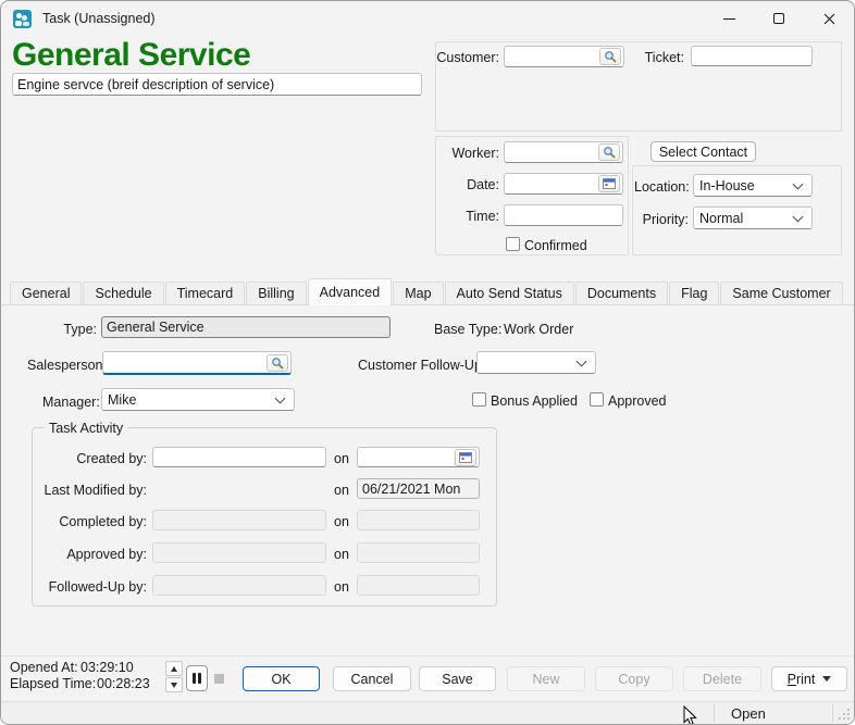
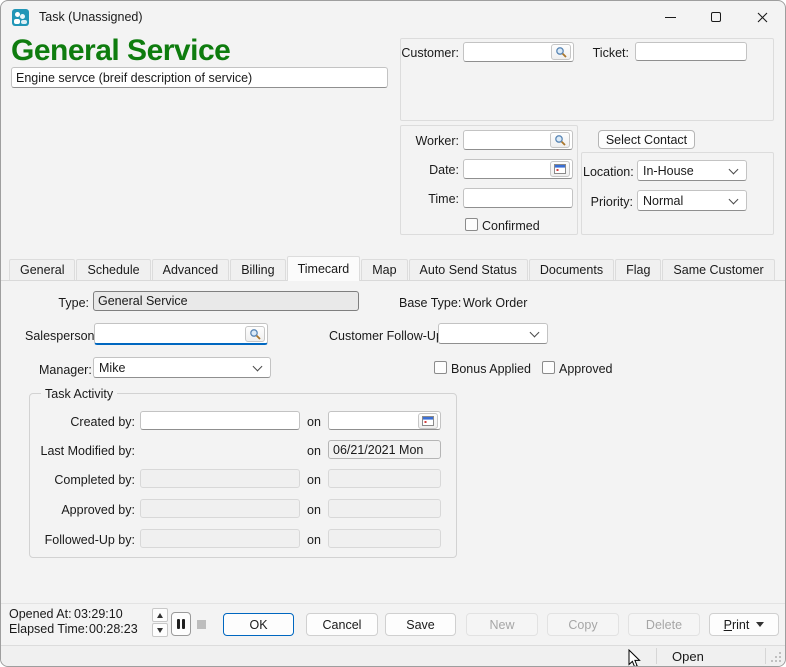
  Task (Unassigned)
  General Service
  Engine servce (breif description of service)
  Customer:
  Ticket:
  Worker:
  Date:
  Time:
  Confirmed
  Select Contact
  Location:
  In-House
  Priority:
  Normal
  General
  Schedule
- Timecard
+ Advanced
  Billing
- Advanced
+ Timecard
  Map
  Auto Send Status
  Documents
  Flag
  Same Customer
  Type:
  General Service
  Base Type:
  Work Order
  Salesperson
  Customer Follow-U
  Manager:
  Mike
  Bonus Applied
  Approved
  Task Activity
  Created by:
  on
  Last Modified by:
  on
  06/21/2021 Mon
  Completed by:
  on
  Approved by:
  on
  Followed-Up by:
  on
  Opened At:
  03:29:10
  Elapsed Time:
  00:28:23
  OK
  Cancel
  Save
  New
  Copy
  Delete
  P
  rint
  Open
